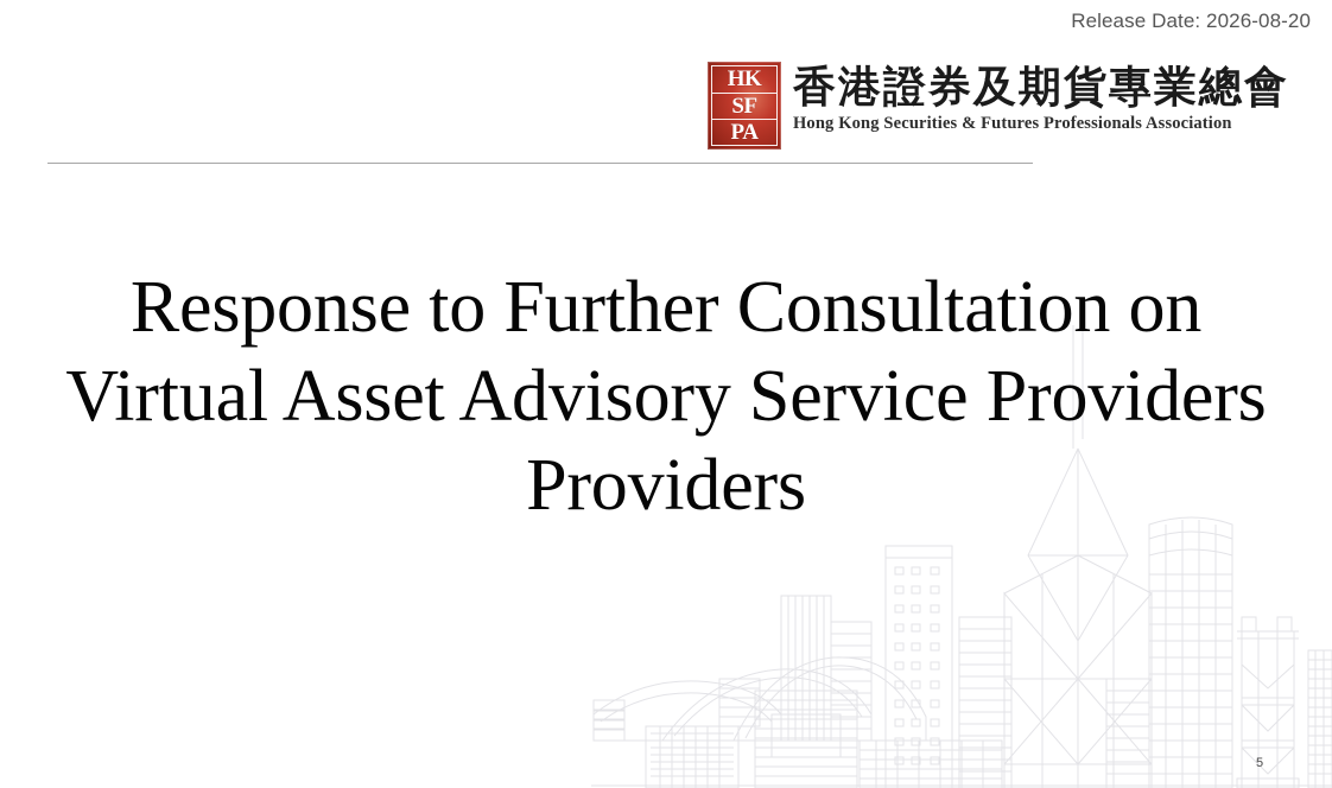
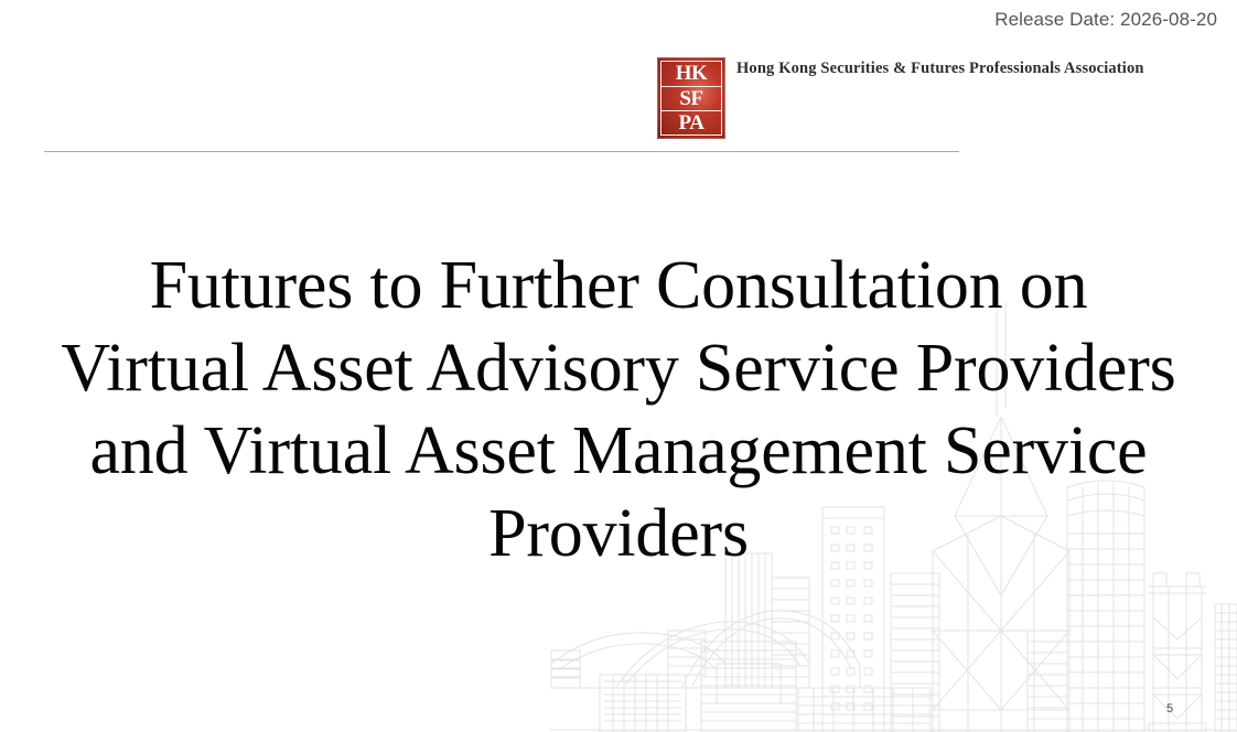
  Release Date: 2026-08-20
  HK
  SF
  PA
- 香港證券及期貨專業總會
  Hong Kong Securities & Futures Professionals Association
- Response to Further Consultation on
+ Futures to Further Consultation on
  Virtual Asset Advisory Service Providers
+ and Virtual Asset Management Service
  Providers
  5
